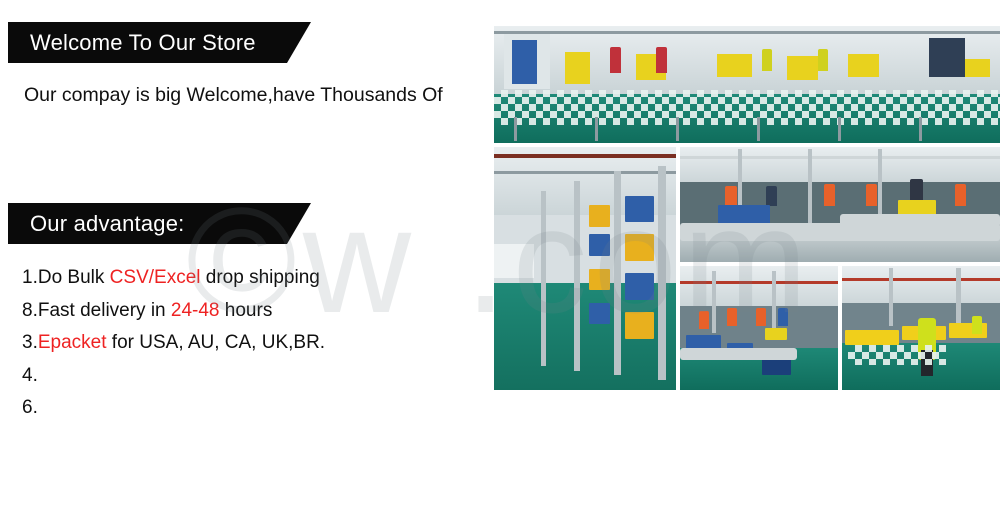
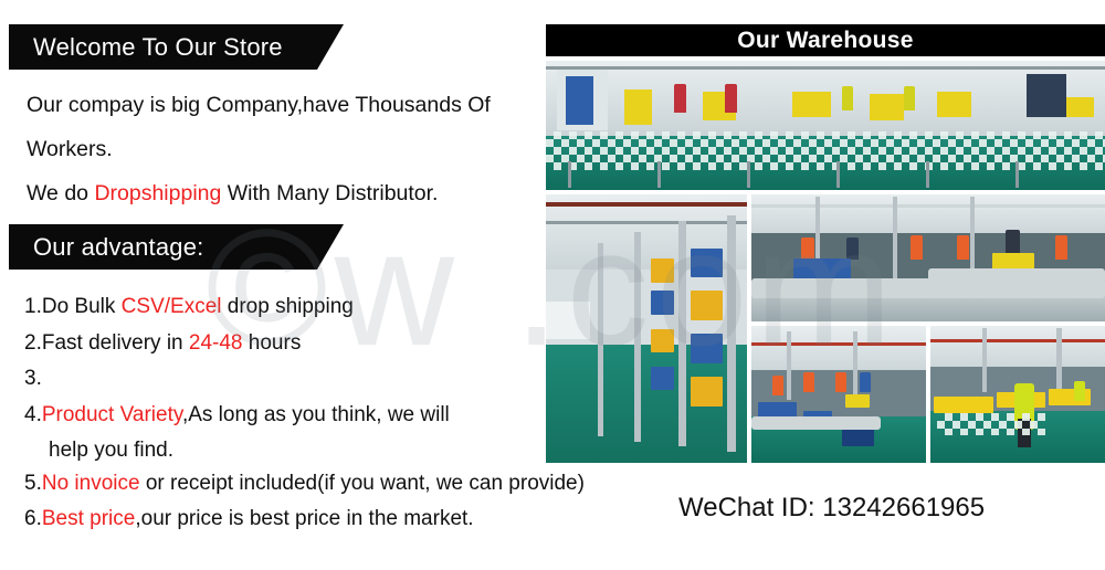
  ©w .com
  Welcome To Our Store
- Our compay is big Welcome,have Thousands Of
+ Our compay is big Company,have Thousands Of
+ Workers.
+ We do Dropshipping With Many Distributor.
  Our advantage:
  1.
  Do Bulk CSV/Excel drop shipping
- 8.
+ 2.
  Fast delivery in 24-48 hours
  3.
- Epacket for USA, AU, CA, UK,BR.
  4.
+ Product Variety,As long as you think, we will
+ help you find.
+ 5.
+ No invoice or receipt included(if you want, we can provide)
  6.
+ Best price,our price is best price in the market.
+ Our Warehouse
+ WeChat ID: 13242661965
